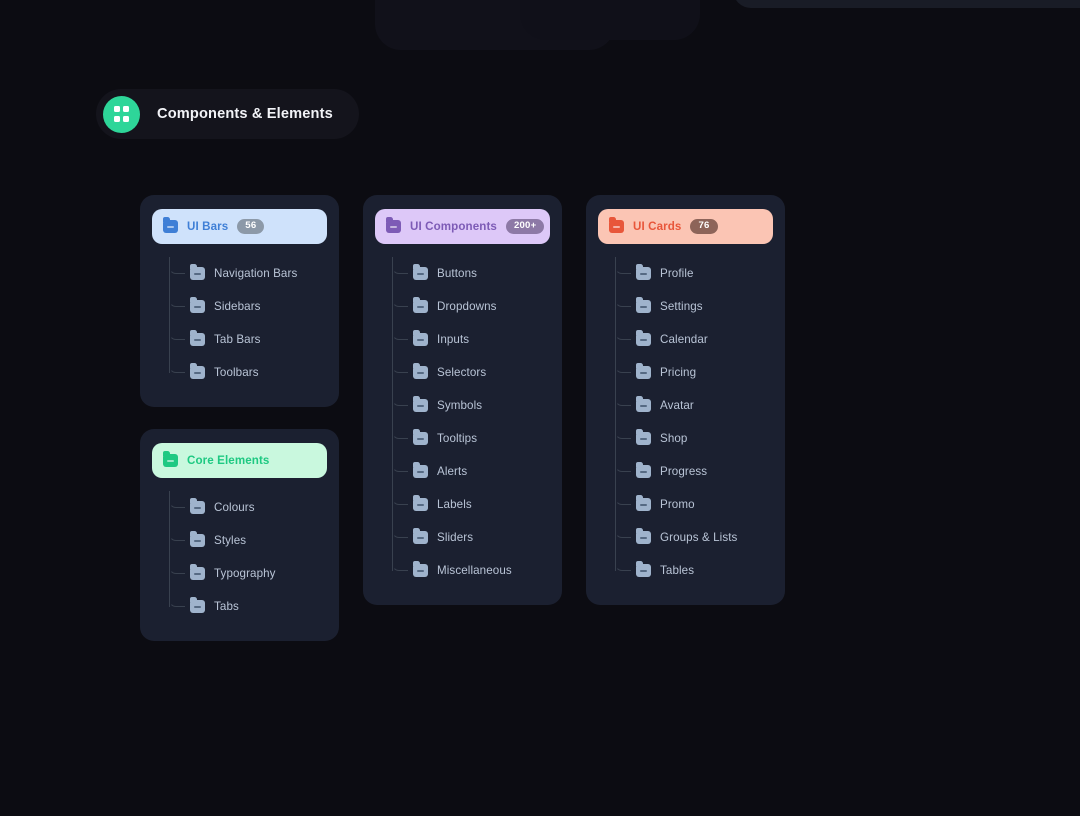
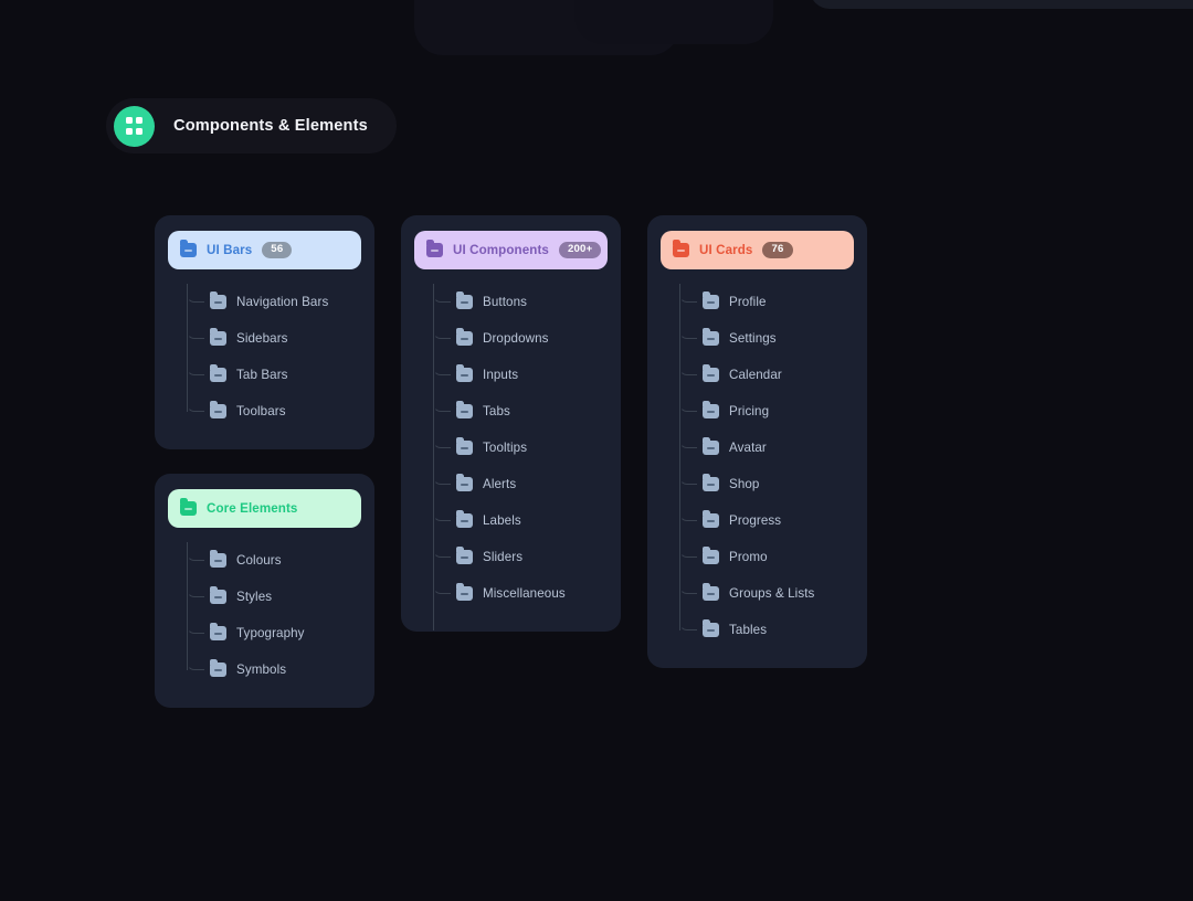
  Components & Elements
  UI Bars
  56
  Navigation Bars
  Sidebars
  Tab Bars
  Toolbars
  Core Elements
  Colours
  Styles
  Typography
- Tabs
+ Symbols
  UI Components
  200+
  Buttons
  Dropdowns
  Inputs
- Selectors
- Symbols
+ Tabs
  Tooltips
  Alerts
  Labels
  Sliders
  Miscellaneous
  UI Cards
  76
  Profile
  Settings
  Calendar
  Pricing
  Avatar
  Shop
  Progress
  Promo
  Groups & Lists
  Tables
